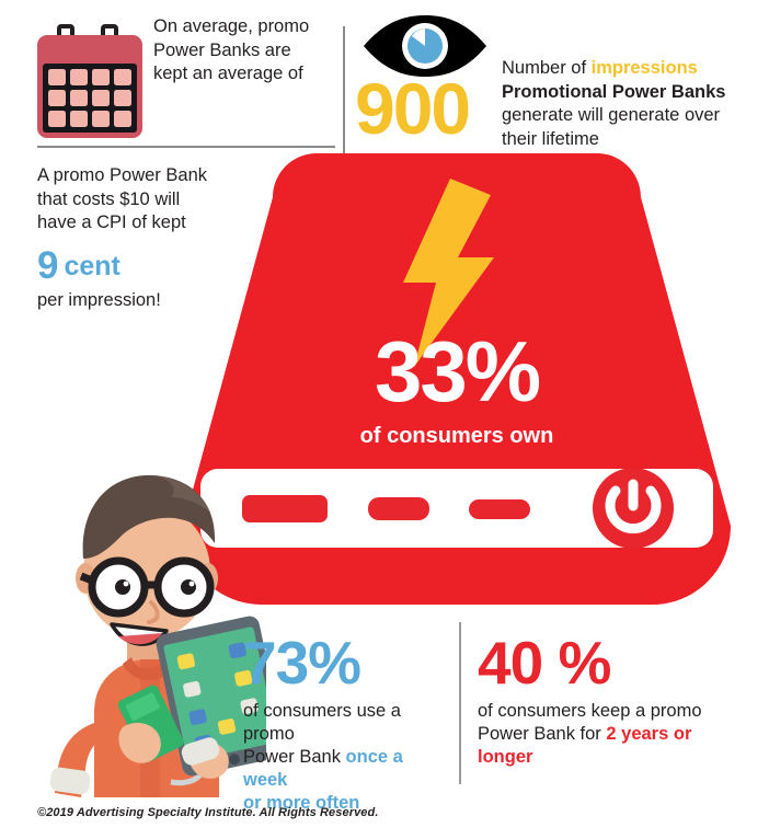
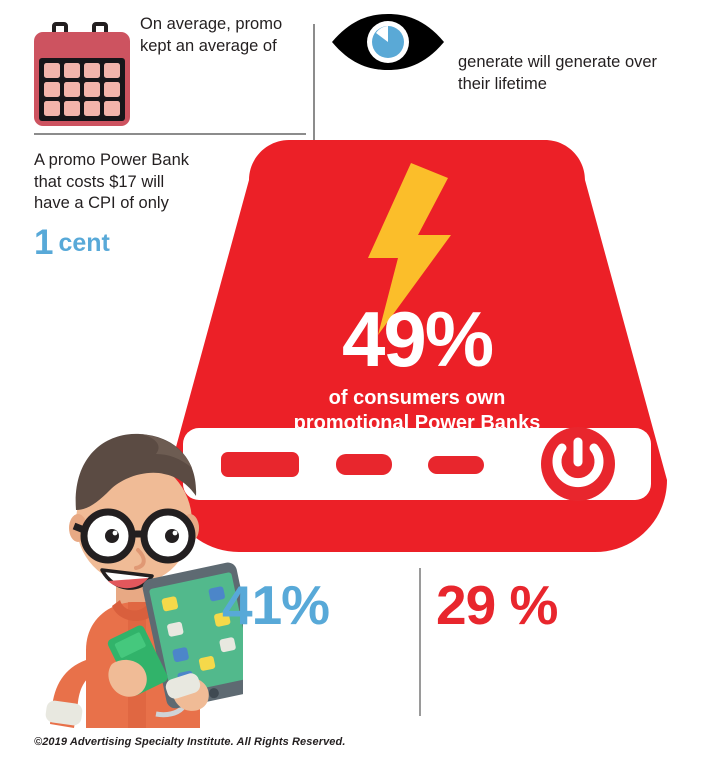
  On average, promo
- Power Banks are
  kept an average of
- 900
- Number of impressions
- Promotional Power Banks
  generate will generate over
  their lifetime
  A promo Power Bank
- that costs $10 will
+ that costs $17 will
- have a CPI of kept
+ have a CPI of only
- 9 cent
+ 1 cent
- per impression!
- 33%
+ 49%
  of consumers own
+ promotional Power Banks
- 73%
+ 41%
- of consumers use a promo
- Power Bank once a week
- or more often
- 40 %
+ 29 %
- of consumers keep a promo
- Power Bank for 2 years or
- longer
  ©2019 Advertising Specialty Institute. All Rights Reserved.
